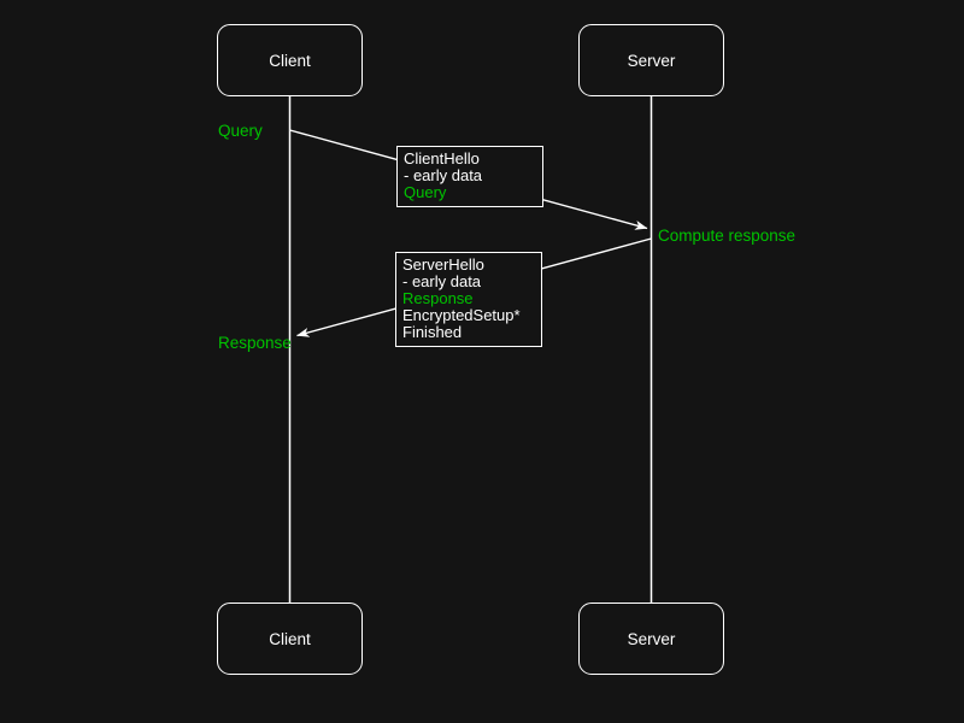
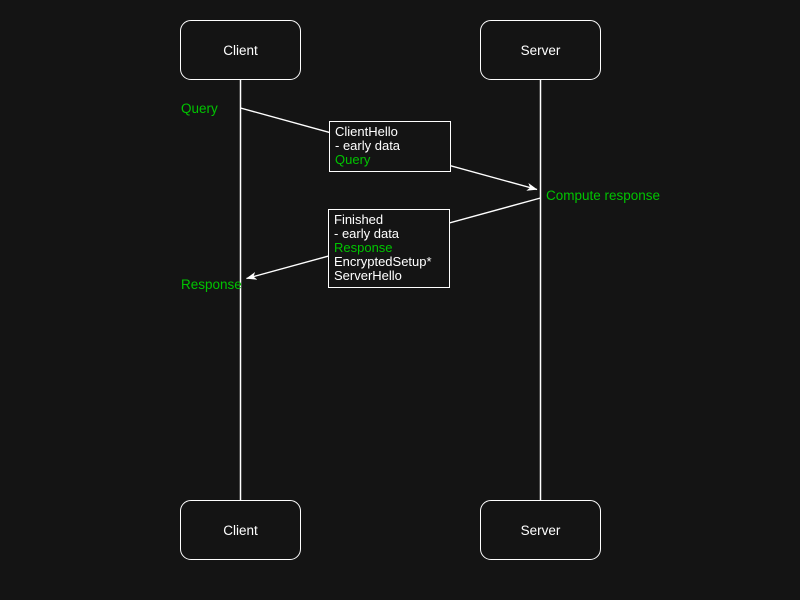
  Client
  Server
  Client
  Server
  Query
  Compute response
  Response
  ClientHello
  - early data
  Query
- ServerHello
+ Finished
  - early data
  Response
  EncryptedSetup*
- Finished
+ ServerHello
